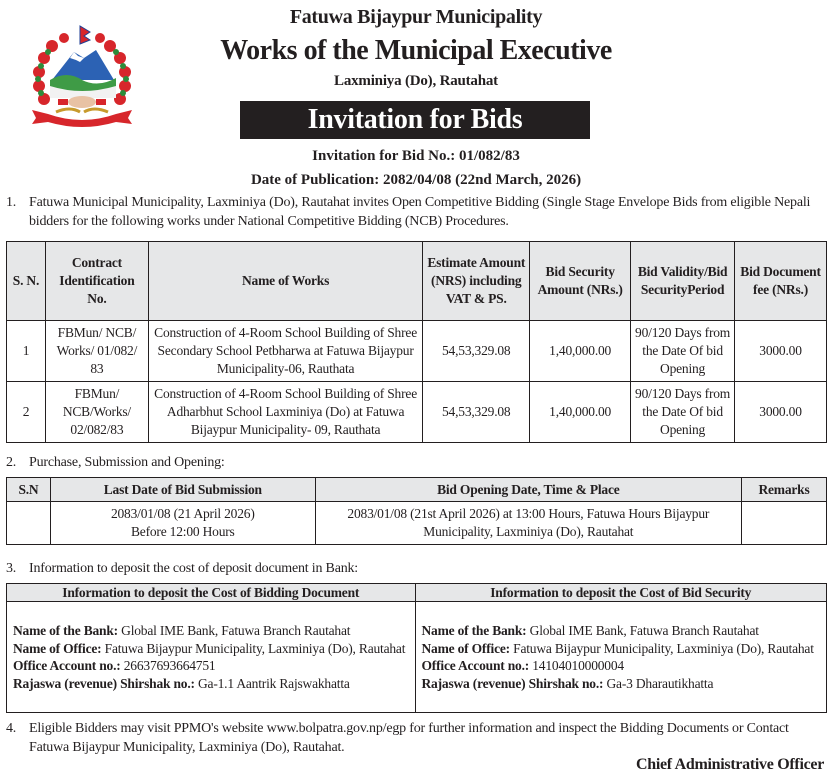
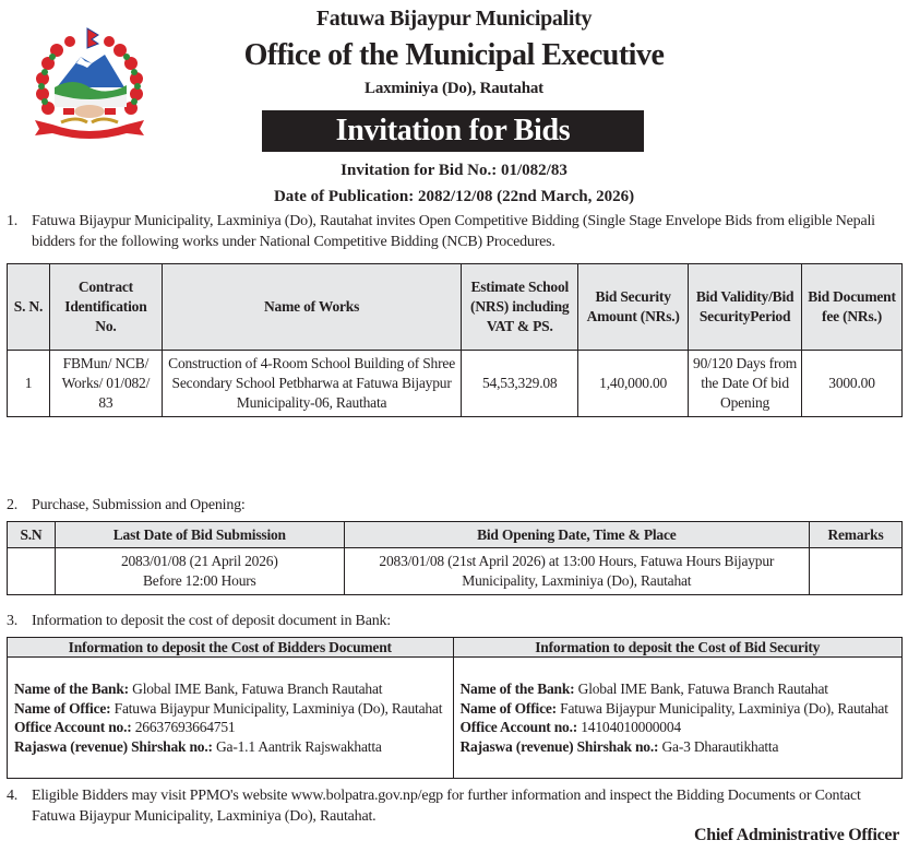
  Fatuwa Bijaypur Municipality
- Works of the Municipal Executive
+ Office of the Municipal Executive
  Laxminiya (Do), Rautahat
  Invitation for Bids
  Invitation for Bid No.: 01/082/83
- Date of Publication: 2082/04/08 (22nd March, 2026)
+ Date of Publication: 2082/12/08 (22nd March, 2026)
  1.
- Fatuwa Municipal Municipality, Laxminiya (Do), Rautahat invites Open Competitive Bidding (Single Stage Envelope Bids from eligible Nepali bidders for the following works under National Competitive Bidding (NCB) Procedures.
+ Fatuwa Bijaypur Municipality, Laxminiya (Do), Rautahat invites Open Competitive Bidding (Single Stage Envelope Bids from eligible Nepali bidders for the following works under National Competitive Bidding (NCB) Procedures.
- S. N.	Contract Identification No.	Name of Works	Estimate Amount (NRS) including VAT & PS.	Bid Security Amount (NRs.)	Bid Validity/Bid SecurityPeriod	Bid Document fee (NRs.)
+ S. N.	Contract Identification No.	Name of Works	Estimate School (NRS) including VAT & PS.	Bid Security Amount (NRs.)	Bid Validity/Bid SecurityPeriod	Bid Document fee (NRs.)
  1	FBMun/ NCB/ Works/ 01/082/ 83	Construction of 4-Room School Building of Shree Secondary School Petbharwa at Fatuwa Bijaypur Municipality-06, Rauthata	54,53,329.08	1,40,000.00	90/120 Days from the Date Of bid Opening	3000.00
- 2	FBMun/ NCB/Works/ 02/082/83	Construction of 4-Room School Building of Shree Adharbhut School Laxminiya (Do) at Fatuwa Bijaypur Municipality- 09, Rauthata	54,53,329.08	1,40,000.00	90/120 Days from the Date Of bid Opening	3000.00
  2.
  Purchase, Submission and Opening:
  S.N	Last Date of Bid Submission	Bid Opening Date, Time & Place	Remarks
  	2083/01/08 (21 April 2026) Before 12:00 Hours	2083/01/08 (21st April 2026) at 13:00 Hours, Fatuwa Hours Bijaypur Municipality, Laxminiya (Do), Rautahat
  3.
  Information to deposit the cost of deposit document in Bank:
- Information to deposit the Cost of Bidding Document	Information to deposit the Cost of Bid Security
+ Information to deposit the Cost of Bidders Document	Information to deposit the Cost of Bid Security
  Name of the Bank: Global IME Bank, Fatuwa Branch Rautahat Name of Office: Fatuwa Bijaypur Municipality, Laxminiya (Do), Rautahat Office Account no.: 26637693664751 Rajaswa (revenue) Shirshak no.: Ga-1.1 Aantrik Rajswakhatta	Name of the Bank: Global IME Bank, Fatuwa Branch Rautahat Name of Office: Fatuwa Bijaypur Municipality, Laxminiya (Do), Rautahat Office Account no.: 14104010000004 Rajaswa (revenue) Shirshak no.: Ga-3 Dharautikhatta
  4.
  Eligible Bidders may visit PPMO's website www.bolpatra.gov.np/egp for further information and inspect the Bidding Documents or Contact Fatuwa Bijaypur Municipality, Laxminiya (Do), Rautahat.
  Chief Administrative Officer
